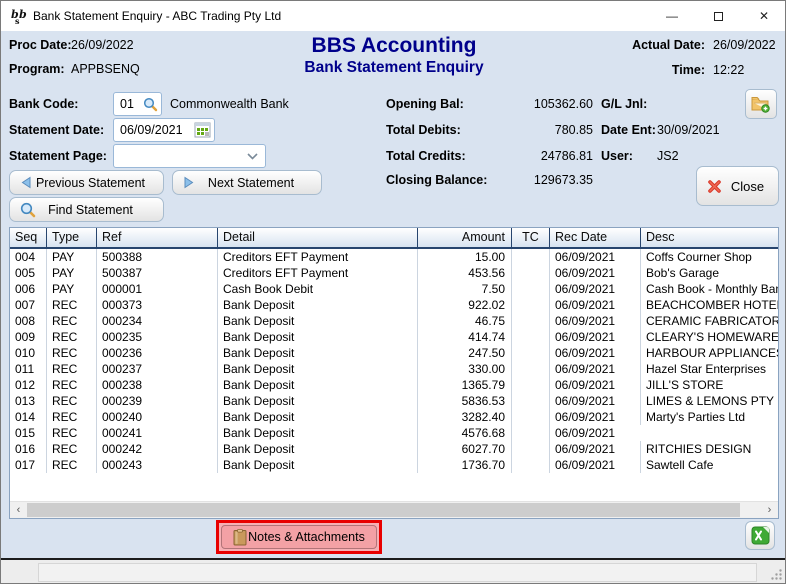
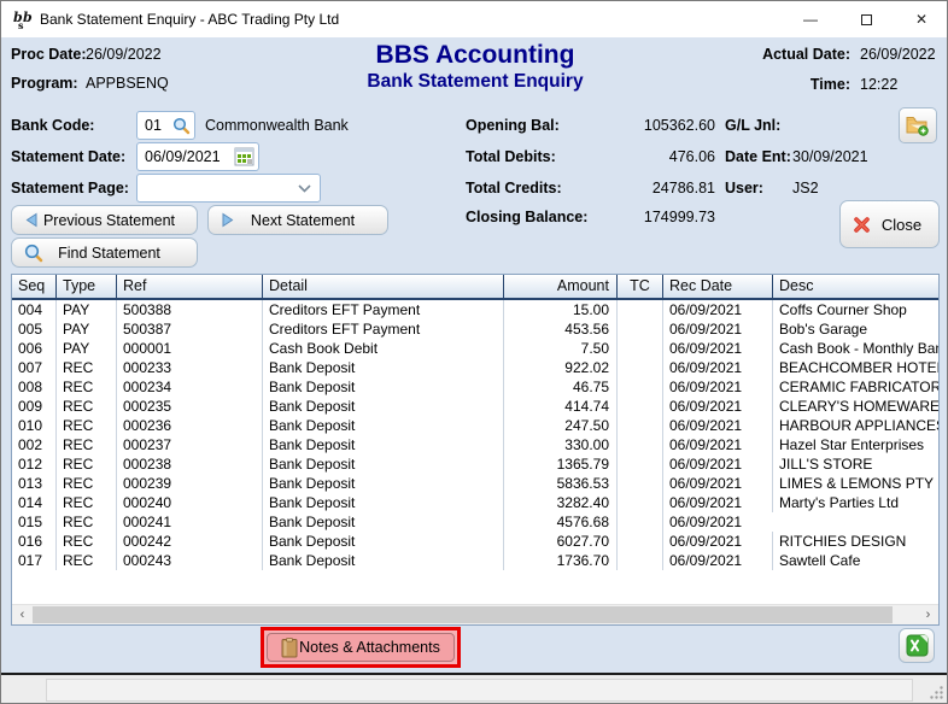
  b
  b
  s
  Bank Statement Enquiry - ABC Trading Pty Ltd
  —
  ✕
  Proc Date:
  26/09/2022
  Program:
  APPBSENQ
  BBS Accounting
  Bank Statement Enquiry
  Actual Date:
  26/09/2022
  Time:
  12:22
  Bank Code:
  01
  Commonwealth Bank
  Statement Date:
  06/09/2021
  Statement Page:
  Previous Statement
  Next Statement
  Find Statement
  Opening Bal:
  105362.60
  Total Debits:
- 780.85
+ 476.06
  Total Credits:
  24786.81
  Closing Balance:
- 129673.35
+ 174999.73
  G/L Jnl:
  Date Ent:
  30/09/2021
  User:
  JS2
  Close
  Seq
  Type
  Ref
  Detail
  Amount
  TC
  Rec Date
  Desc
  004
  PAY
  500388
  Creditors EFT Payment
  15.00
  06/09/2021
  Coffs Courner Shop
  005
  PAY
  500387
  Creditors EFT Payment
  453.56
  06/09/2021
  Bob's Garage
  006
  PAY
  000001
  Cash Book Debit
  7.50
  06/09/2021
  Cash Book - Monthly Ba
  007
  REC
- 000373
+ 000233
  Bank Deposit
  922.02
  06/09/2021
  BEACHCOMBER HOTE
  008
  REC
  000234
  Bank Deposit
  46.75
  06/09/2021
  CERAMIC FABRICATOR
  009
  REC
  000235
  Bank Deposit
  414.74
  06/09/2021
  CLEARY'S HOMEWARE
  010
  REC
  000236
  Bank Deposit
  247.50
  06/09/2021
  HARBOUR APPLIANCE
- 011
+ 002
  REC
  000237
  Bank Deposit
  330.00
  06/09/2021
  Hazel Star Enterprises
  012
  REC
  000238
  Bank Deposit
  1365.79
  06/09/2021
  JILL'S STORE
  013
  REC
  000239
  Bank Deposit
  5836.53
  06/09/2021
  LIMES & LEMONS PTY
  014
  REC
  000240
  Bank Deposit
  3282.40
  06/09/2021
  Marty's Parties Ltd
  015
  REC
  000241
  Bank Deposit
  4576.68
  06/09/2021
  016
  REC
  000242
  Bank Deposit
  6027.70
  06/09/2021
  RITCHIES DESIGN
  017
  REC
  000243
  Bank Deposit
  1736.70
  06/09/2021
  Sawtell Cafe
  ‹
  ›
  Notes & Attachments
